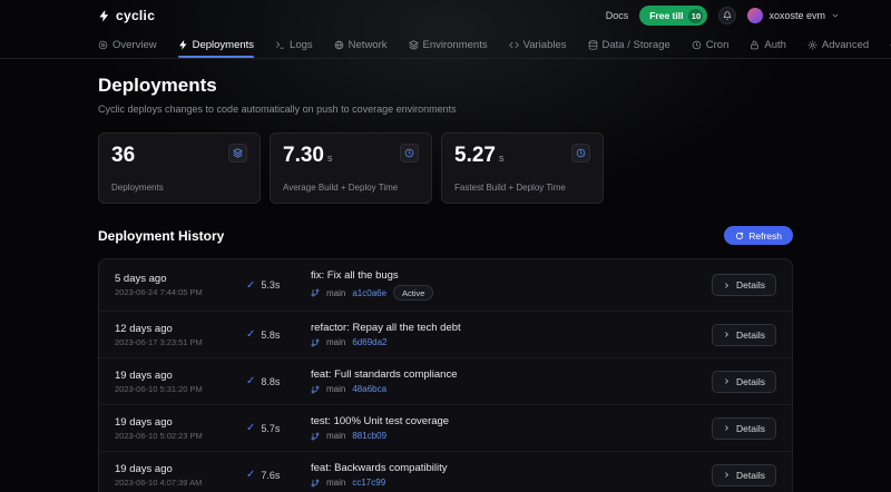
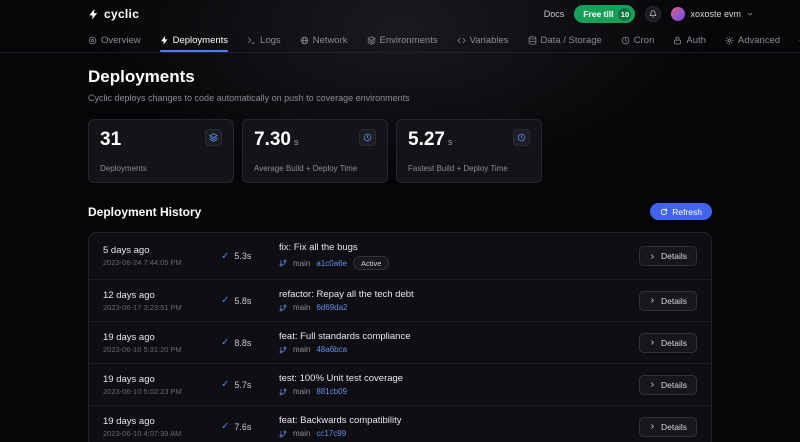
  cyclic
  Docs
  Free till
  10
  xoxoste evm
  Overview
  Deployments
  Logs
  Network
  Environments
  Variables
  Data / Storage
  Cron
  Auth
  Advanced
  Deployments
  Cyclic deploys changes to code automatically on push to coverage environments
- 36
+ 31
  Deployments
  7.30
  s
  Average Build + Deploy Time
  5.27
  s
  Fastest Build + Deploy Time
  Deployment History
  Refresh
  5 days ago
  2023-06-24 7:44:05 PM
  ✓
  5.3s
  fix: Fix all the bugs
  main
  a1c0a6e
  Active
  Details
  12 days ago
  2023-06-17 3:23:51 PM
  ✓
  5.8s
  refactor: Repay all the tech debt
  main
  6d69da2
  Details
  19 days ago
  2023-06-10 5:31:20 PM
  ✓
  8.8s
  feat: Full standards compliance
  main
  48a6bca
  Details
  19 days ago
  2023-06-10 5:02:23 PM
  ✓
  5.7s
  test: 100% Unit test coverage
  main
  881cb09
  Details
  19 days ago
  2023-06-10 4:07:39 AM
  ✓
  7.6s
  feat: Backwards compatibility
  main
  cc17c99
  Details
